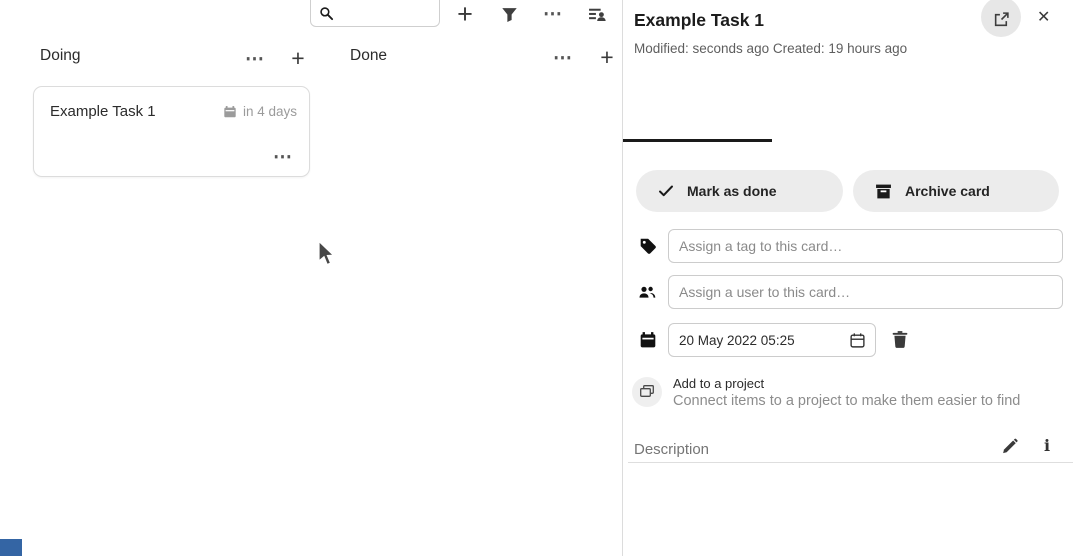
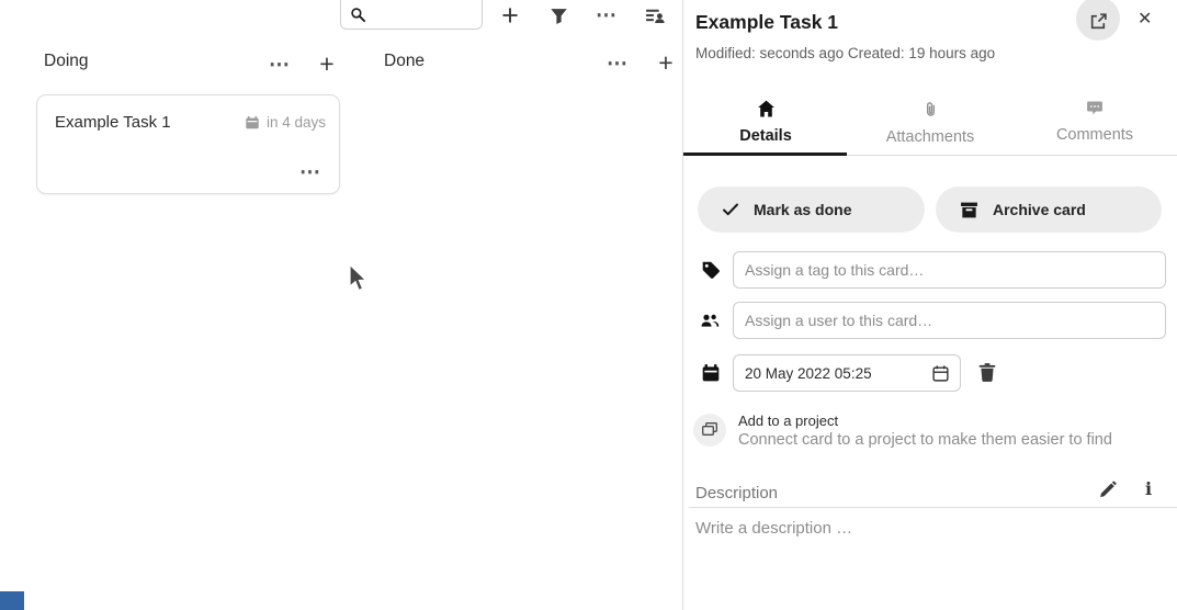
  +
  ⋯
  Doing
  ⋯
  +
  Done
  ⋯
  +
  Example Task 1
  in 4 days
  ⋯
  Example Task 1
  Modified: seconds ago Created: 19 hours ago
  ✕
+ Details
+ Attachments
+ Comments
  Mark as done
  Archive card
  Assign a tag to this card…
  Assign a user to this card…
  20 May 2022 05:25
  Add to a project
- Connect items to a project to make them easier to find
+ Connect card to a project to make them easier to find
  Description
  i
+ Write a description …
